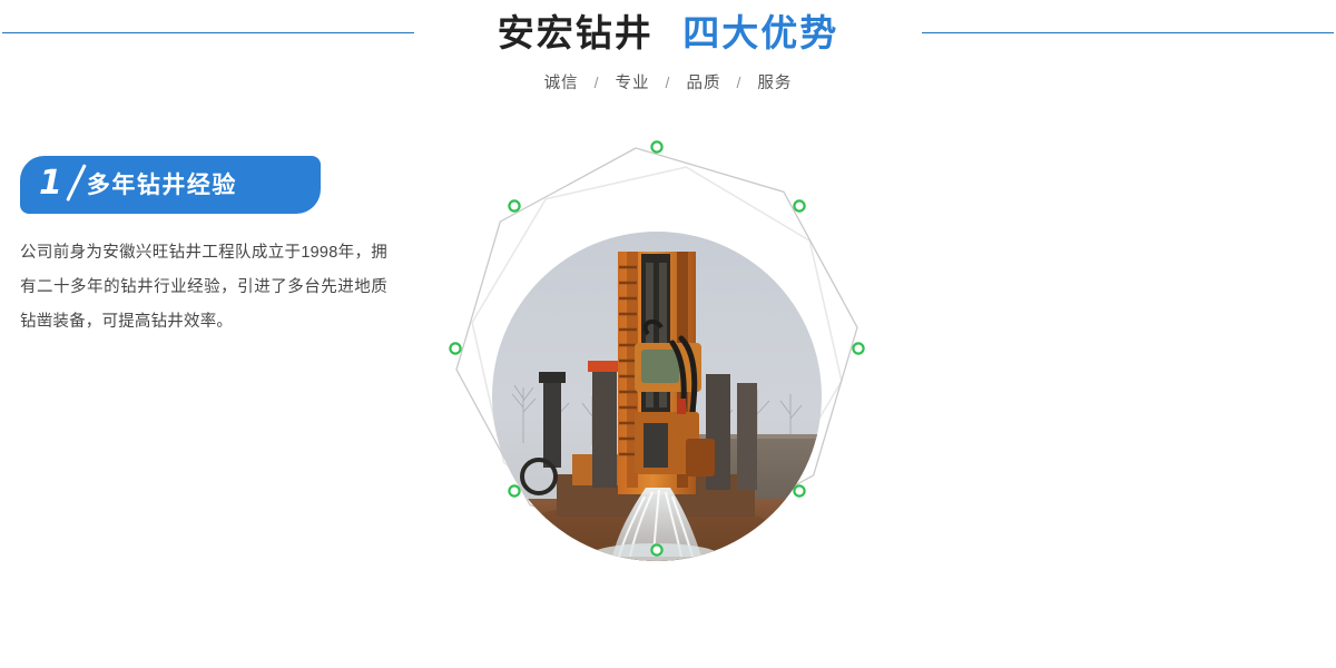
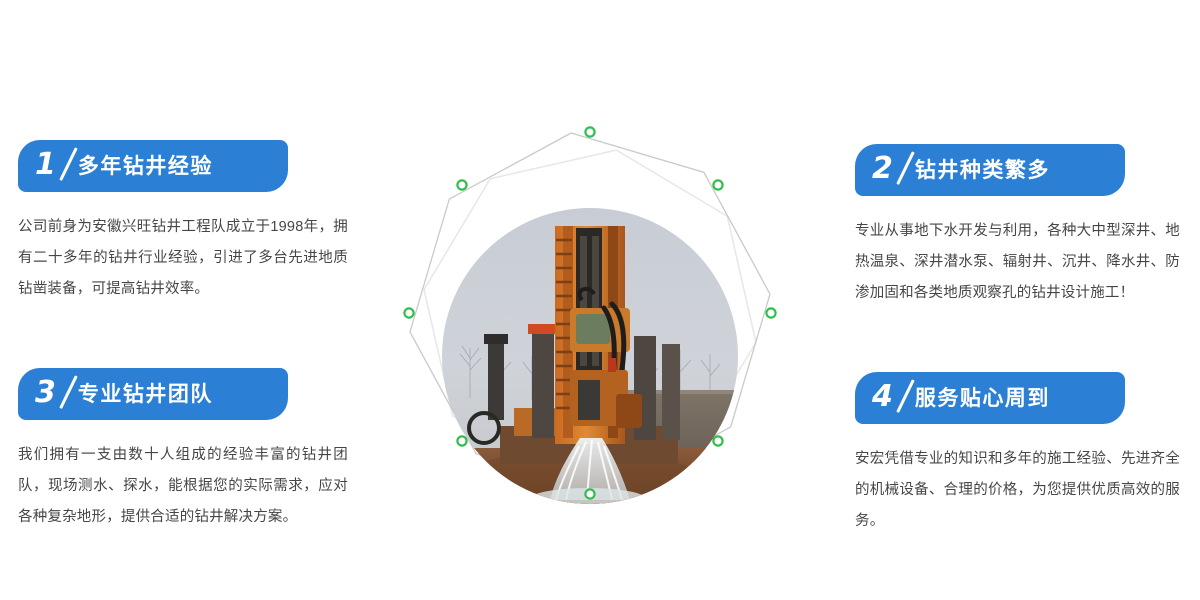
- 安宏钻井 四大优势
- 诚信 / 专业 / 品质 / 服务
  1
  多年钻井经验
  公司前身为安徽兴旺钻井工程队成立于1998年，拥有二十多年的钻井行业经验，引进了多台先进地质钻凿装备，可提高钻井效率。
+ 3
+ 专业钻井团队
+ 我们拥有一支由数十人组成的经验丰富的钻井团队，现场测水、探水，能根据您的实际需求，应对各种复杂地形，提供合适的钻井解决方案。
+ 2
+ 钻井种类繁多
+ 专业从事地下水开发与利用，各种大中型深井、地热温泉、深井潜水泵、辐射井、沉井、降水井、防渗加固和各类地质观察孔的钻井设计施工！
+ 4
+ 服务贴心周到
+ 安宏凭借专业的知识和多年的施工经验、先进齐全的机械设备、合理的价格，为您提供优质高效的服务。
